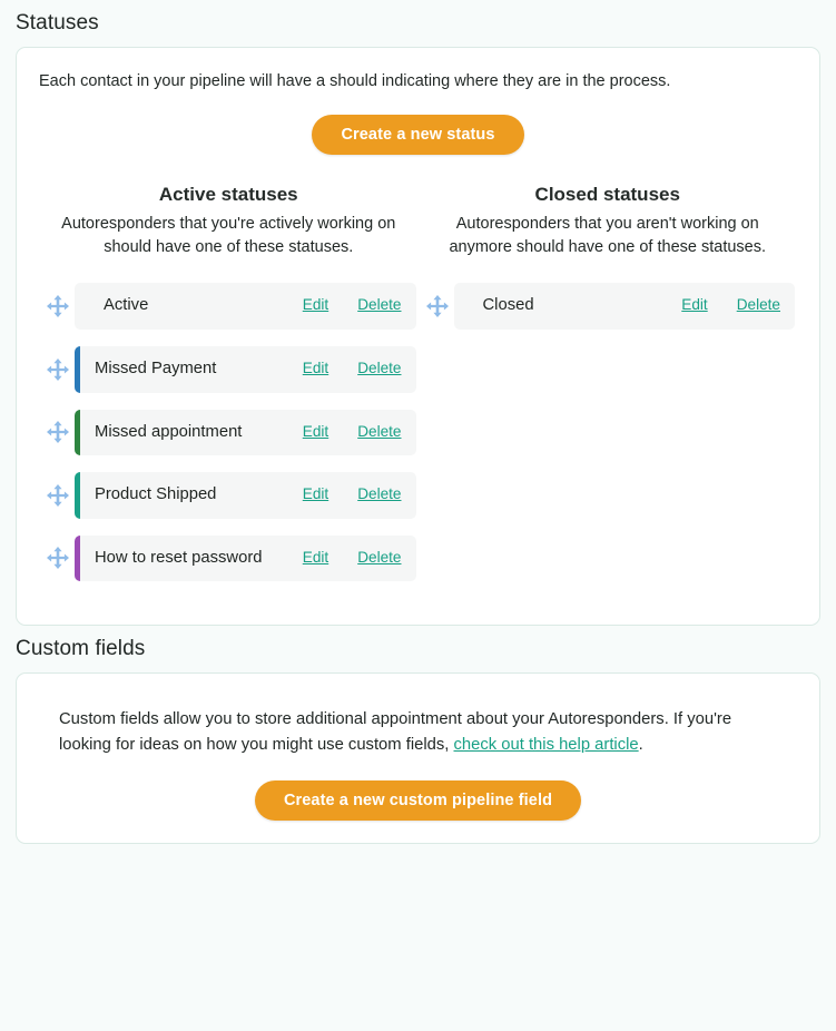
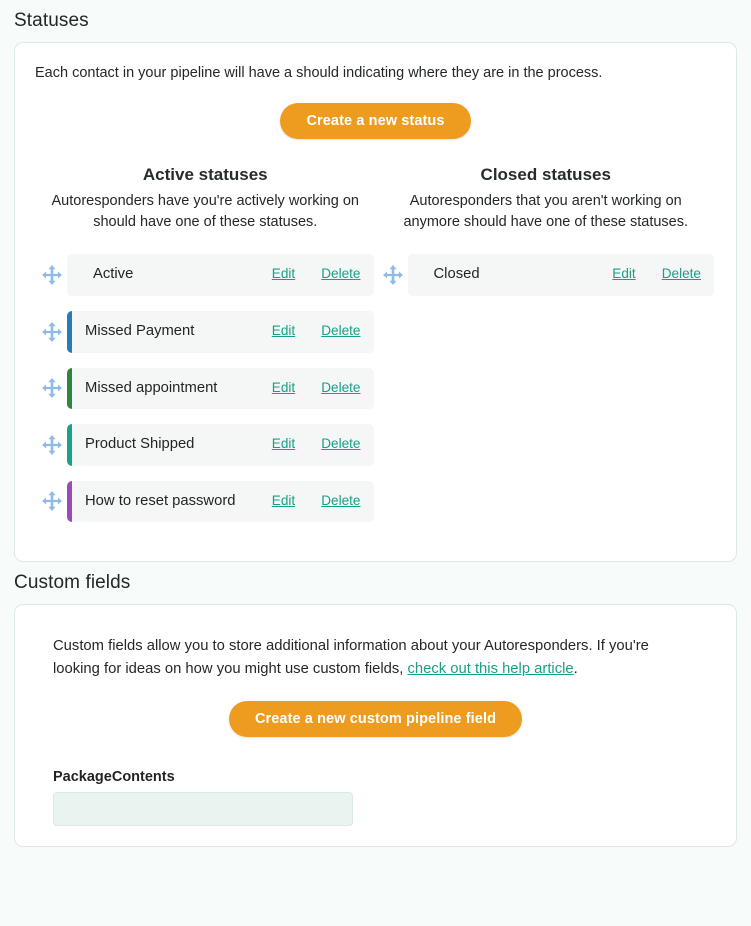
  Statuses
  Each contact in your pipeline will have a should indicating where they are in the process.
  Create a new status
  Active statuses
- Autoresponders that you're actively working on should have one of these statuses.
+ Autoresponders have you're actively working on should have one of these statuses.
  Active
  Edit
  Delete
  Missed Payment
  Edit
  Delete
  Missed appointment
  Edit
  Delete
  Product Shipped
  Edit
  Delete
  How to reset password
  Edit
  Delete
  Closed statuses
  Autoresponders that you aren't working on anymore should have one of these statuses.
  Closed
  Edit
  Delete
  Custom fields
- Custom fields allow you to store additional appointment about your Autoresponders. If you're looking for ideas on how you might use custom fields, check out this help article.
+ Custom fields allow you to store additional information about your Autoresponders. If you're looking for ideas on how you might use custom fields, check out this help article.
  Create a new custom pipeline field
+ PackageContents
